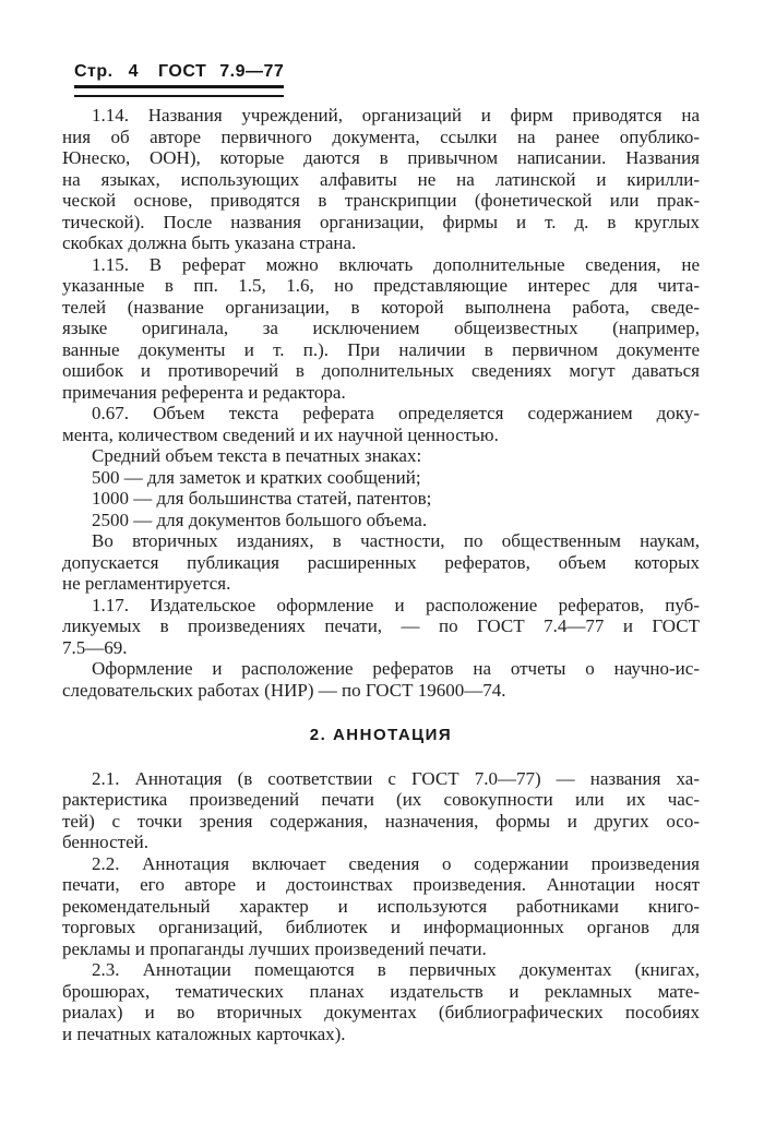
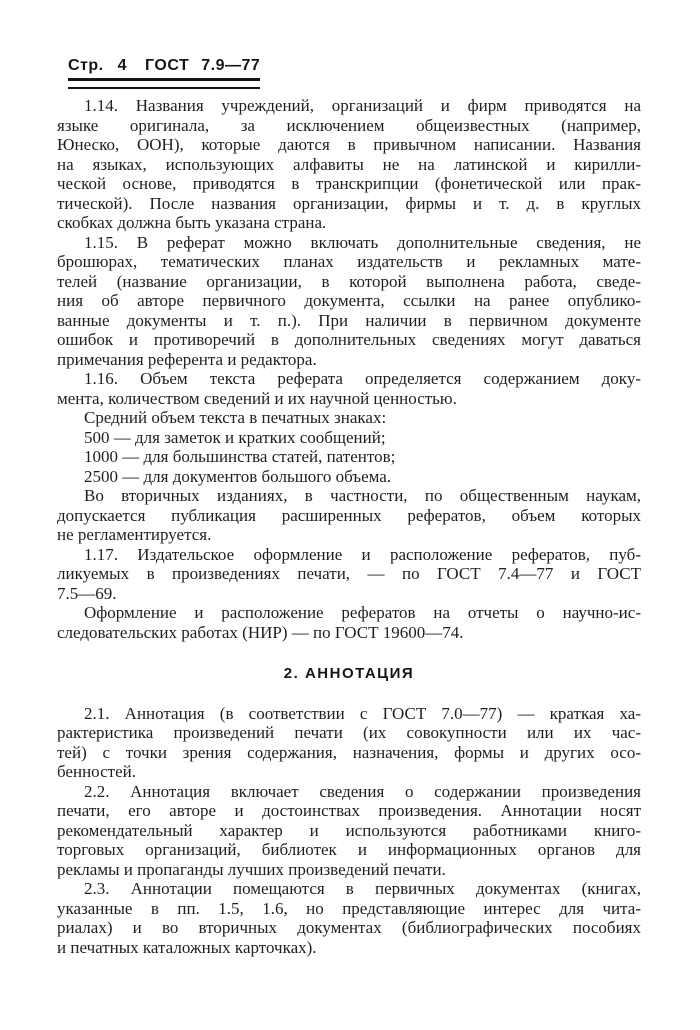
  Стр. 4 ГОСТ 7.9—77
  1.14. Названия учреждений, организаций и фирм приводятся на
- ния об авторе первичного документа, ссылки на ранее опублико-
+ языке оригинала, за исключением общеизвестных (например,
  Юнеско, ООН), которые даются в привычном написании. Названия
  на языках, использующих алфавиты не на латинской и кирилли-
  ческой основе, приводятся в транскрипции (фонетической или прак-
  тической). После названия организации, фирмы и т. д. в круглых
  скобках должна быть указана страна.
  1.15. В реферат можно включать дополнительные сведения, не
- указанные в пп. 1.5, 1.6, но представляющие интерес для чита-
+ брошюрах, тематических планах издательств и рекламных мате-
  телей (название организации, в которой выполнена работа, сведе-
- языке оригинала, за исключением общеизвестных (например,
+ ния об авторе первичного документа, ссылки на ранее опублико-
  ванные документы и т. п.). При наличии в первичном документе
  ошибок и противоречий в дополнительных сведениях могут даваться
  примечания референта и редактора.
- 0.67. Объем текста реферата определяется содержанием доку-
+ 1.16. Объем текста реферата определяется содержанием доку-
  мента, количеством сведений и их научной ценностью.
  Средний объем текста в печатных знаках:
  500 — для заметок и кратких сообщений;
  1000 — для большинства статей, патентов;
  2500 — для документов большого объема.
  Во вторичных изданиях, в частности, по общественным наукам,
  допускается публикация расширенных рефератов, объем которых
  не регламентируется.
  1.17. Издательское оформление и расположение рефератов, пуб-
  ликуемых в произведениях печати, — по ГОСТ 7.4—77 и ГОСТ
  7.5—69.
  Оформление и расположение рефератов на отчеты о научно-ис-
  следовательских работах (НИР) — по ГОСТ 19600—74.
  2. АННОТАЦИЯ
- 2.1. Аннотация (в соответствии с ГОСТ 7.0—77) — названия ха-
+ 2.1. Аннотация (в соответствии с ГОСТ 7.0—77) — краткая ха-
  рактеристика произведений печати (их совокупности или их час-
  тей) с точки зрения содержания, назначения, формы и других осо-
  бенностей.
  2.2. Аннотация включает сведения о содержании произведения
  печати, его авторе и достоинствах произведения. Аннотации носят
  рекомендательный характер и используются работниками книго-
  торговых организаций, библиотек и информационных органов для
  рекламы и пропаганды лучших произведений печати.
  2.3. Аннотации помещаются в первичных документах (книгах,
- брошюрах, тематических планах издательств и рекламных мате-
+ указанные в пп. 1.5, 1.6, но представляющие интерес для чита-
  риалах) и во вторичных документах (библиографических пособиях
  и печатных каталожных карточках).
